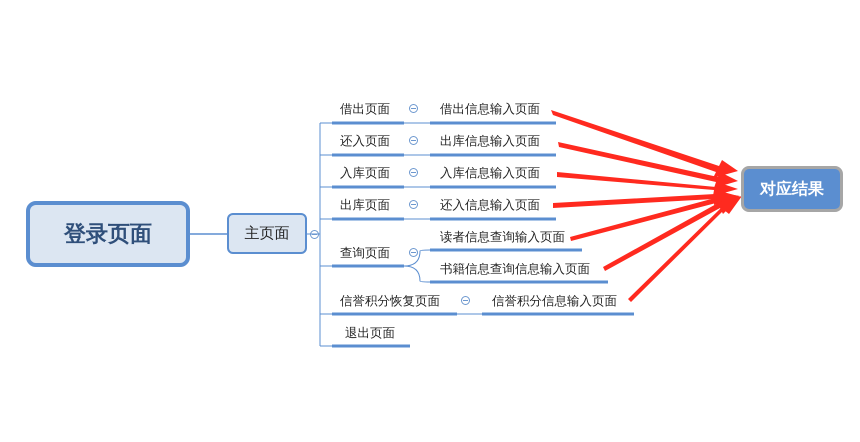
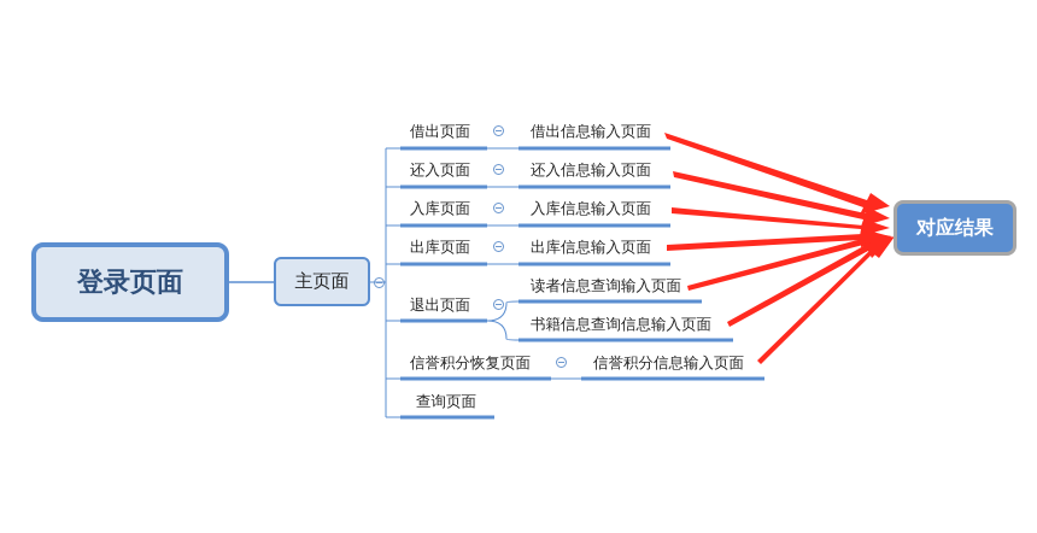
  登录页面
  主页面
  对应结果
  借出页面
  借出信息输入页面
  还入页面
- 出库信息输入页面
+ 还入信息输入页面
  入库页面
  入库信息输入页面
  出库页面
- 还入信息输入页面
+ 出库信息输入页面
- 查询页面
+ 退出页面
  读者信息查询输入页面
  书籍信息查询信息输入页面
  信誉积分恢复页面
  信誉积分信息输入页面
- 退出页面
+ 查询页面
